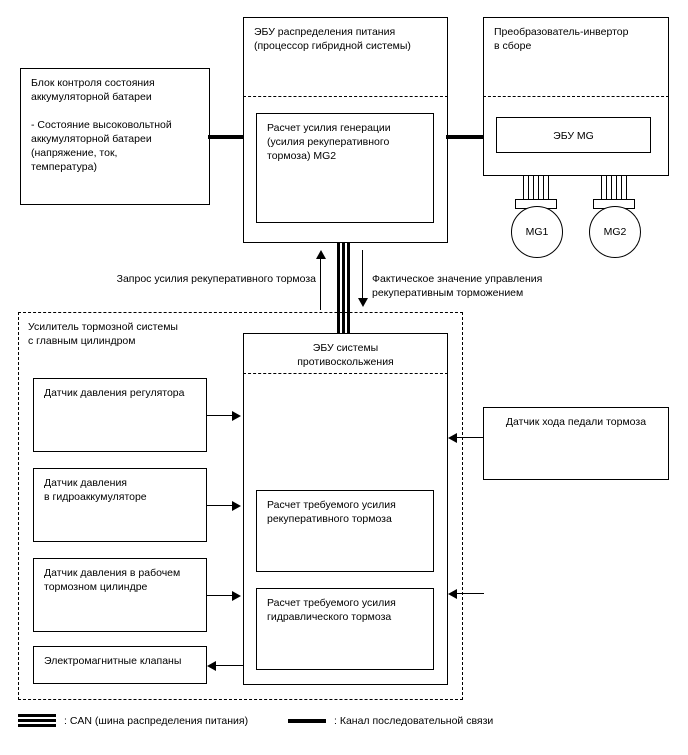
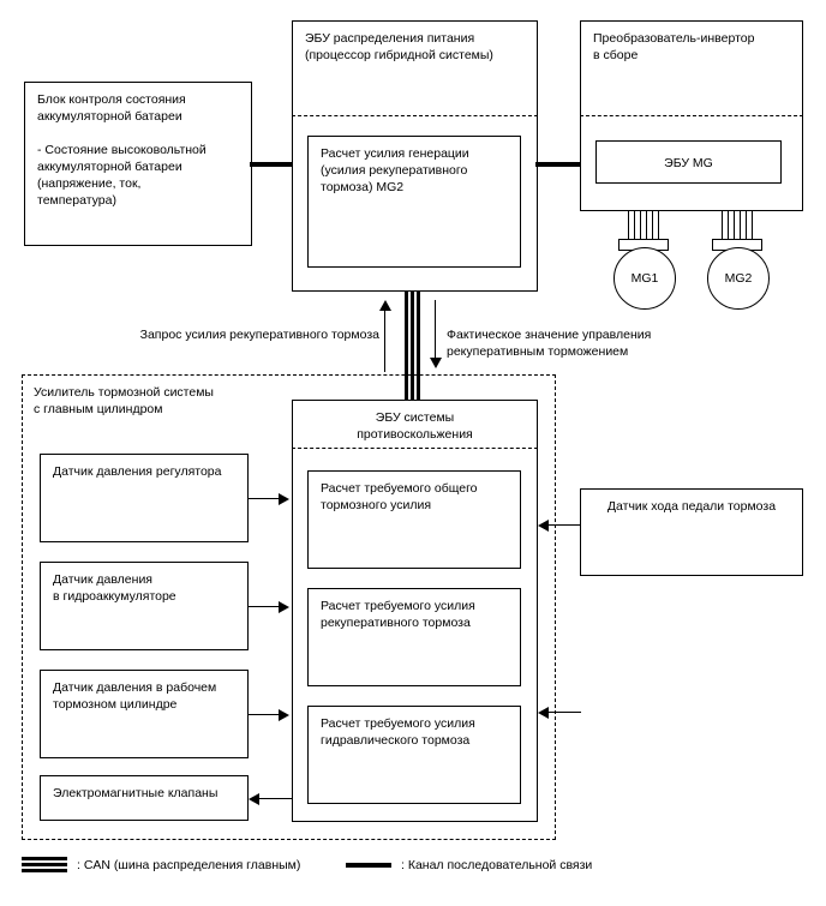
  Блок контроля состояния
  аккумуляторной батареи
  - Состояние высоковольтной
  аккумуляторной батареи
  (напряжение, ток,
  температура)
  ЭБУ распределения питания
  (процессор гибридной системы)
  Расчет усилия генерации
  (усилия рекуперативного
  тормоза) MG2
  Преобразователь-инвертор
  в сборе
  ЭБУ MG
  MG1
  MG2
  Запрос усилия рекуперативного тормоза
  Фактическое значение управления
  рекуперативным торможением
  Усилитель тормозной системы
  с главным цилиндром
  ЭБУ системы
  противоскольжения
+ Расчет требуемого общего
+ тормозного усилия
  Расчет требуемого усилия
  рекуперативного тормоза
  Расчет требуемого усилия
  гидравлического тормоза
  Датчик давления регулятора
  Датчик давления
  в гидроаккумуляторе
  Датчик давления в рабочем
  тормозном цилиндре
  Электромагнитные клапаны
  Датчик хода педали тормоза
- : CAN (шина распределения питания)
+ : CAN (шина распределения главным)
  : Канал последовательной связи
